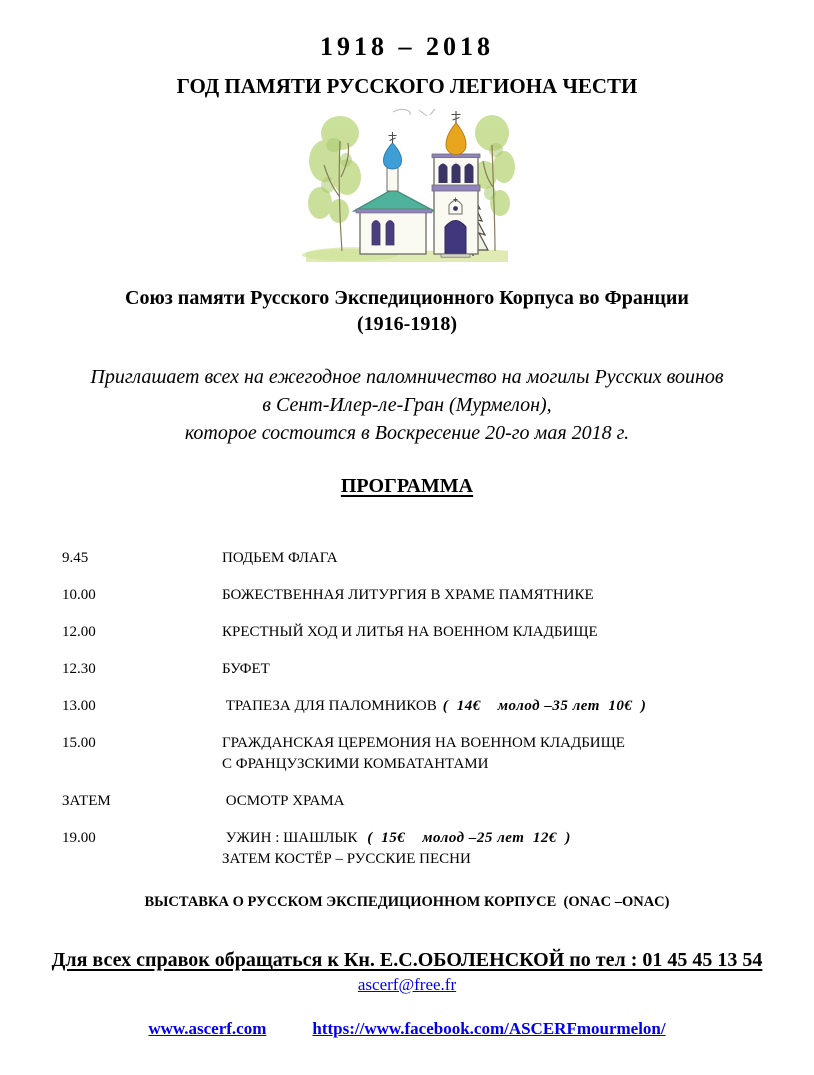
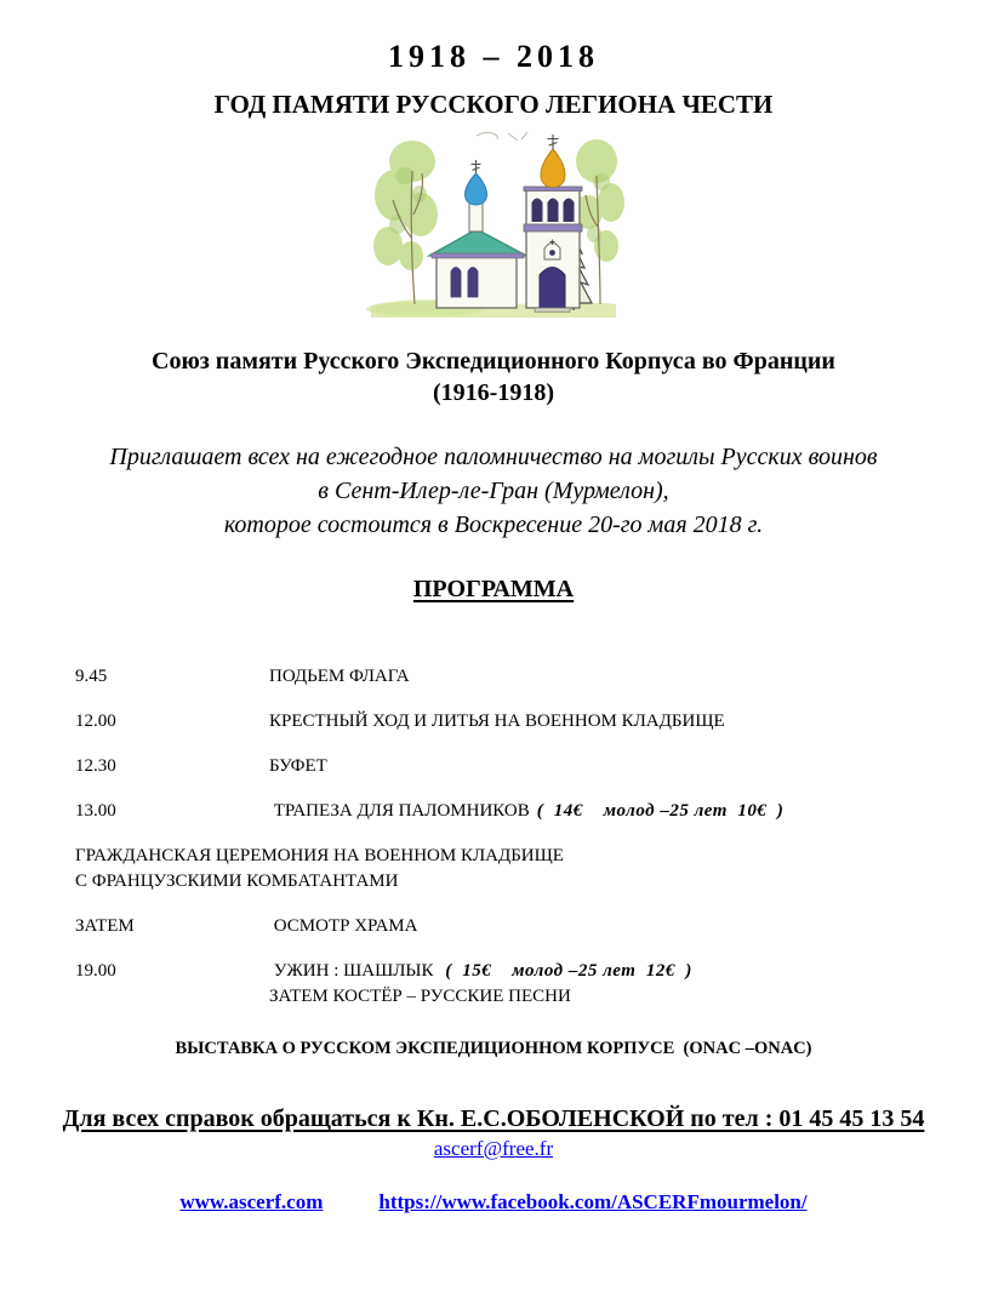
  1918 – 2018
  ГОД ПАМЯТИ РУССКОГО ЛЕГИОНА ЧЕСТИ
  Союз памяти Русского Экспедиционного Корпуса во Франции
  (1916-1918)
  Приглашает всех на ежегодное паломничество на могилы Русских воинов
  в Сент-Илер-ле-Гран (Мурмелон),
  которое состоится в Воскресение 20-го мая 2018 г.
  ПРОГРАММА
  9.45
  ПОДЬЕМ ФЛАГА
- 10.00
- БОЖЕСТВЕННАЯ ЛИТУРГИЯ В ХРАМЕ ПАМЯТНИКЕ
  12.00
  КРЕСТНЫЙ ХОД И ЛИТЬЯ НА ВОЕННОМ КЛАДБИЩЕ
  12.30
  БУФЕТ
  13.00
- ТРАПЕЗА ДЛЯ ПАЛОМНИКОВ ( 14€ молод –35 лет 10€ )
+ ТРАПЕЗА ДЛЯ ПАЛОМНИКОВ ( 14€ молод –25 лет 10€ )
- 15.00
  ГРАЖДАНСКАЯ ЦЕРЕМОНИЯ НА ВОЕННОМ КЛАДБИЩЕ
  С ФРАНЦУЗСКИМИ КОМБАТАНТАМИ
  ЗАТЕМ
  ОСМОТР ХРАМА
  19.00
  УЖИН : ШАШЛЫК ( 15€ молод –25 лет 12€ )
  ЗАТЕМ КОСТЁР – РУССКИЕ ПЕСНИ
  ВЫСТАВКА О РУССКОМ ЭКСПЕДИЦИОННОМ КОРПУСЕ (ONAC –ONAC)
  Для всех справок обращаться к Кн. Е.С.ОБОЛЕНСКОЙ по тел : 01 45 45 13 54
  ascerf@free.fr
  www.ascerf.com
  https://www.facebook.com/ASCERFmourmelon/
